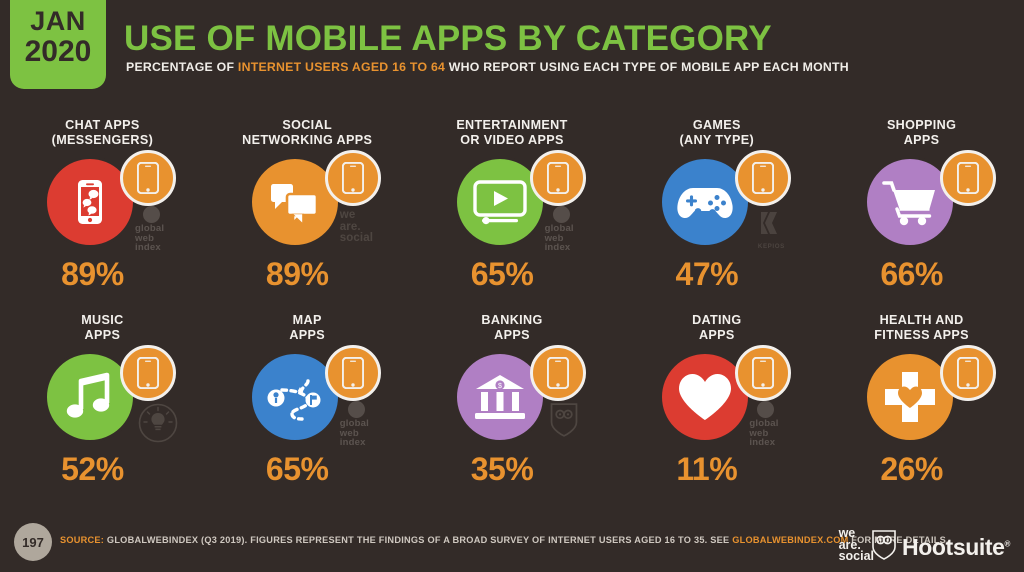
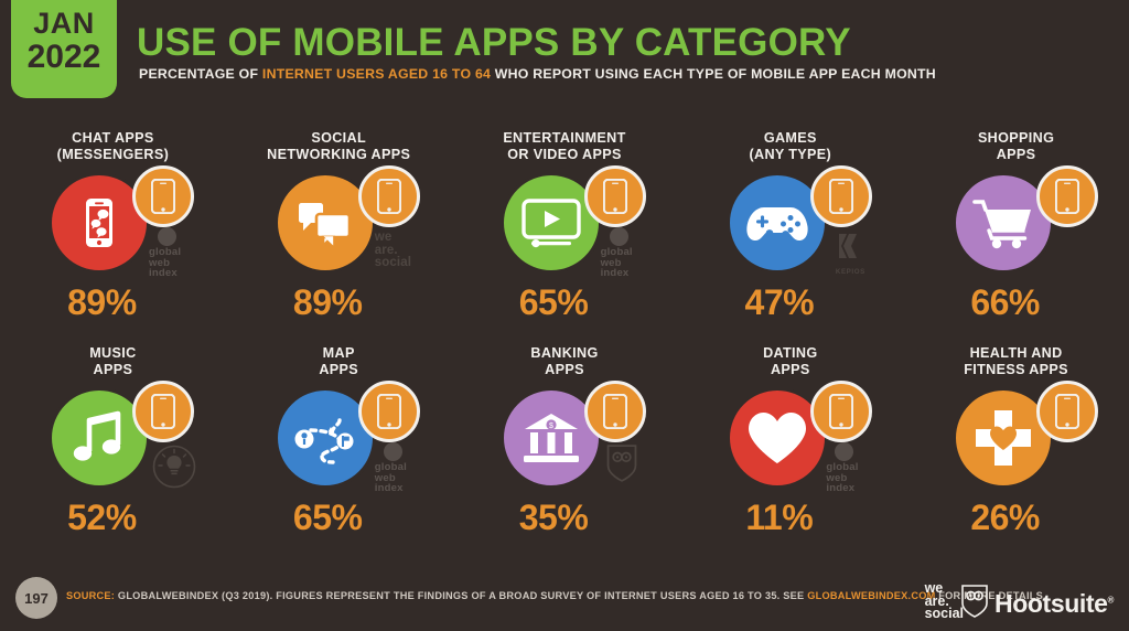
  JAN
- 2020
+ 2022
  USE OF MOBILE APPS BY CATEGORY
  PERCENTAGE OF INTERNET USERS AGED 16 TO 64 WHO REPORT USING EACH TYPE OF MOBILE APP EACH MONTH
  CHAT APPS
  (MESSENGERS)
  89%
  global
  web
  index
  SOCIAL
  NETWORKING APPS
  89%
  we
  are.
  social
  ENTERTAINMENT
  OR VIDEO APPS
  65%
  global
  web
  index
  GAMES
  (ANY TYPE)
  47%
  SHOPPING
  APPS
  66%
  MUSIC
  APPS
  52%
  MAP
  APPS
  65%
  global
  web
  index
  BANKING
  APPS
  35%
  DATING
  APPS
  11%
  global
  web
  index
  HEALTH AND
  FITNESS APPS
  26%
  197
  SOURCE: GLOBALWEBINDEX (Q3 2019). FIGURES REPRESENT THE FINDINGS OF A BROAD SURVEY OF INTERNET USERS AGED 16 TO 35. SEE GLOBALWEBINDEX.COM FOR MORE DETAILS.
  we
  are.
  social
  Hootsuite®
